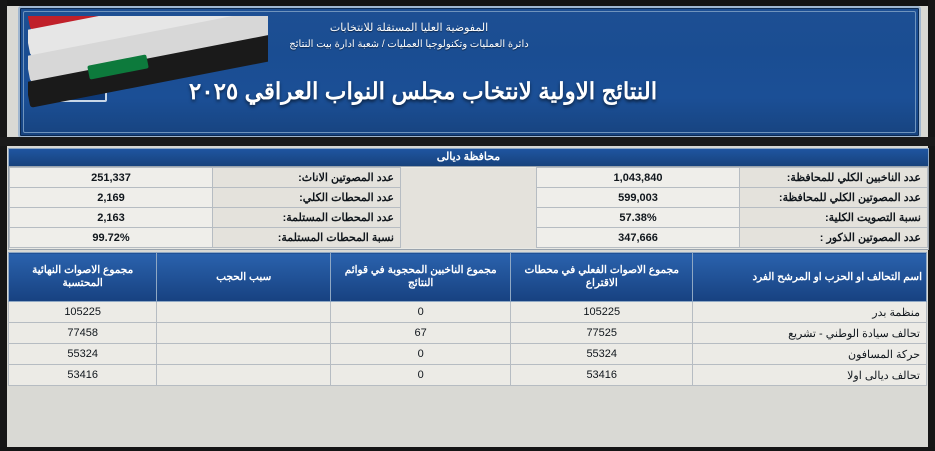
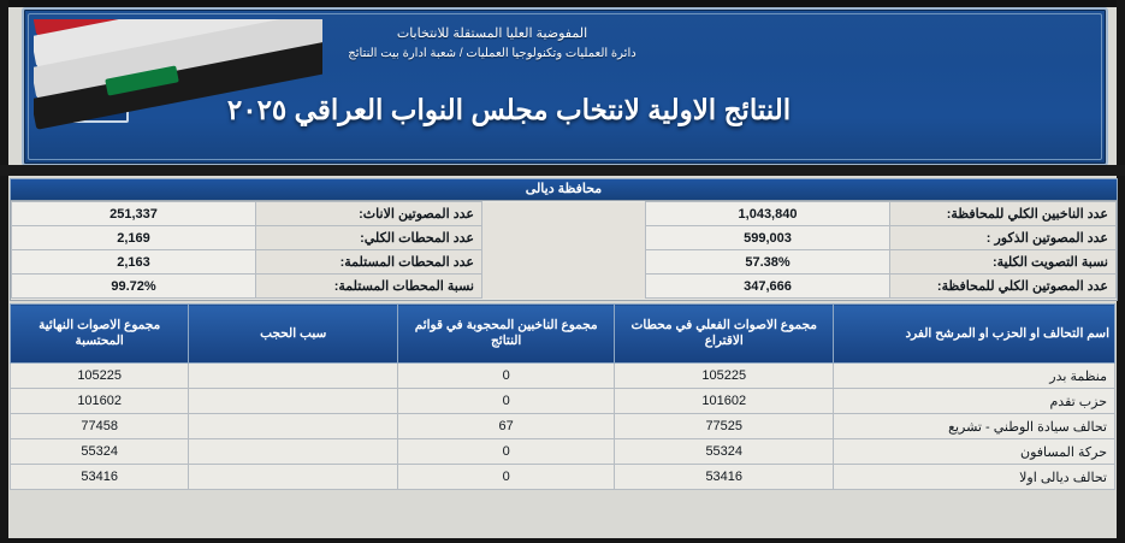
  المفوضية العليا المستقلة للانتخابات
  دائرة العمليات وتكنولوجيا العمليات / شعبة ادارة بيت النتائج
  النتائج الاولية لانتخاب مجلس النواب العراقي ٢٠٢٥
  محافظة ديالى
  عدد الناخبين الكلي للمحافظة:	1,043,840		عدد المصوتين الاناث:	251,337
- عدد المصوتين الكلي للمحافظة:	599,003	عدد المحطات الكلي:	2,169
+ عدد المصوتين الذكور :	599,003	عدد المحطات الكلي:	2,169
  نسبة التصويت الكلية:	57.38%	عدد المحطات المستلمة:	2,163
- عدد المصوتين الذكور :	347,666	نسبة المحطات المستلمة:	99.72%
+ عدد المصوتين الكلي للمحافظة:	347,666	نسبة المحطات المستلمة:	99.72%
  اسم التحالف او الحزب او المرشح الفرد	مجموع الاصوات الفعلي في محطات الاقتراع	مجموع الناخبين المحجوبة في قوائم النتائج	سبب الحجب	مجموع الاصوات النهائية المحتسبة
  منظمة بدر	105225	0		105225
+ حزب تقدم	101602	0		101602
  تحالف سيادة الوطني - تشريع	77525	67		77458
  حركة المسافون	55324	0		55324
  تحالف ديالى اولا	53416	0		53416
